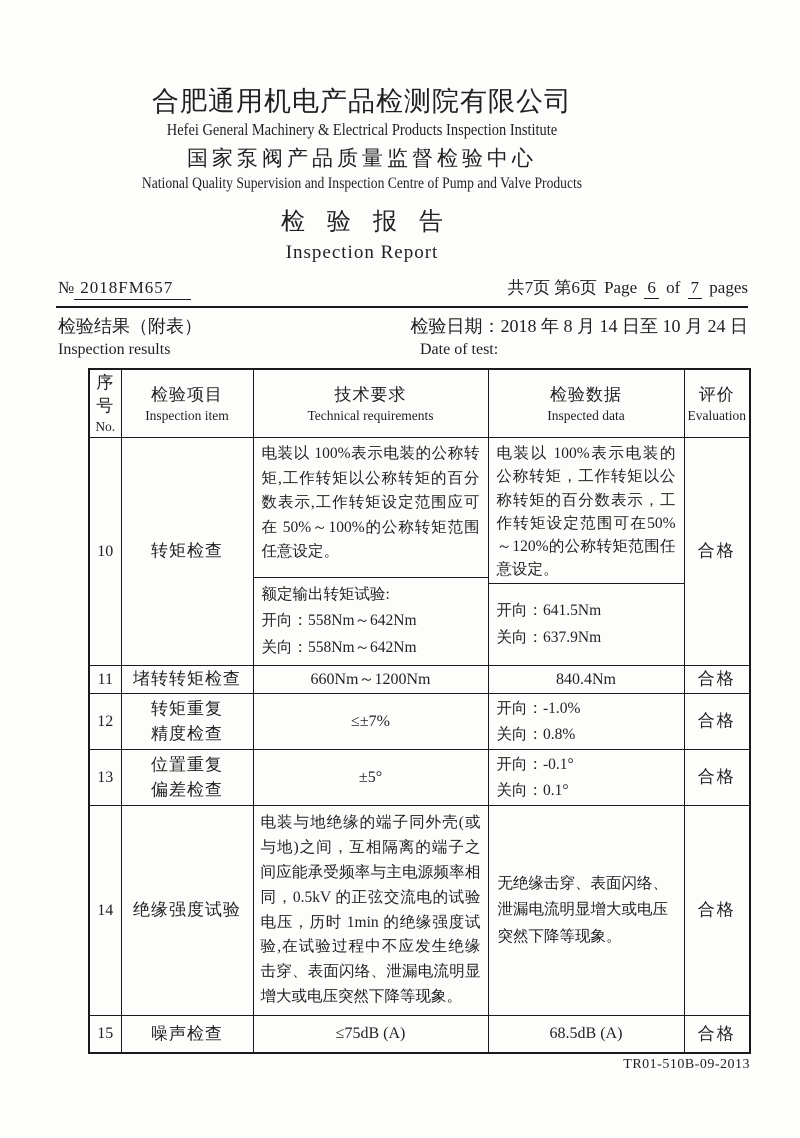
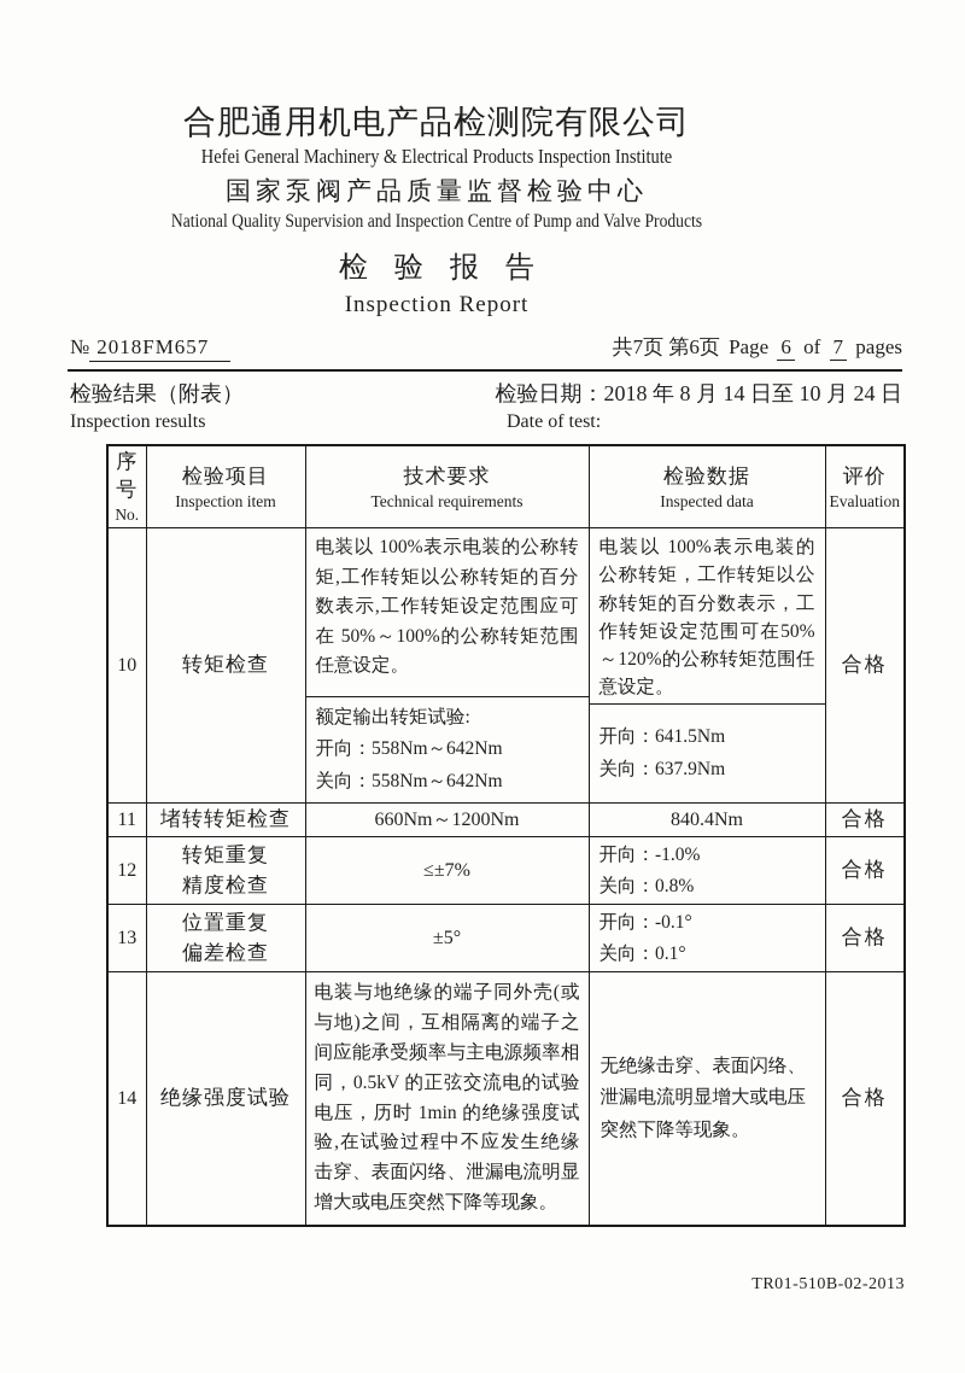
  合肥通用机电产品检测院有限公司
  Hefei General Machinery & Electrical Products Inspection Institute
  国家泵阀产品质量监督检验中心
  National Quality Supervision and Inspection Centre of Pump and Valve Products
  检验报告
  Inspection Report
  № 2018FM657
  共7页 第6页 Page 6 of 7 pages
  检验结果（附表）
  检验日期：2018 年 8 月 14 日至 10 月 24 日
  Inspection results
  Date of test:
  序号 No.	检验项目 Inspection item	技术要求 Technical requirements	检验数据 Inspected data	评价 Evaluation
  10	转矩检查	电装以 100%表示电装的公称转矩,工作转矩以公称转矩的百分数表示,工作转矩设定范围应可在 50%～100%的公称转矩范围任意设定。 额定输出转矩试验: 开向：558Nm～642Nm 关向：558Nm～642Nm	电装以 100%表示电装的公称转矩，工作转矩以公称转矩的百分数表示，工作转矩设定范围可在50%～120%的公称转矩范围任意设定。 开向：641.5Nm 关向：637.9Nm	合格
  11	堵转转矩检查	660Nm～1200Nm	840.4Nm	合格
  12	转矩重复 精度检查	≤±7%	开向：-1.0% 关向：0.8%	合格
  13	位置重复 偏差检查	±5°	开向：-0.1° 关向：0.1°	合格
  14	绝缘强度试验	电装与地绝缘的端子同外壳(或与地)之间，互相隔离的端子之间应能承受频率与主电源频率相同，0.5kV 的正弦交流电的试验电压，历时 1min 的绝缘强度试验,在试验过程中不应发生绝缘击穿、表面闪络、泄漏电流明显增大或电压突然下降等现象。	无绝缘击穿、表面闪络、泄漏电流明显增大或电压突然下降等现象。	合格
- 15	噪声检查	≤75dB (A)	68.5dB (A)	合格
- TR01-510B-09-2013
+ TR01-510B-02-2013
